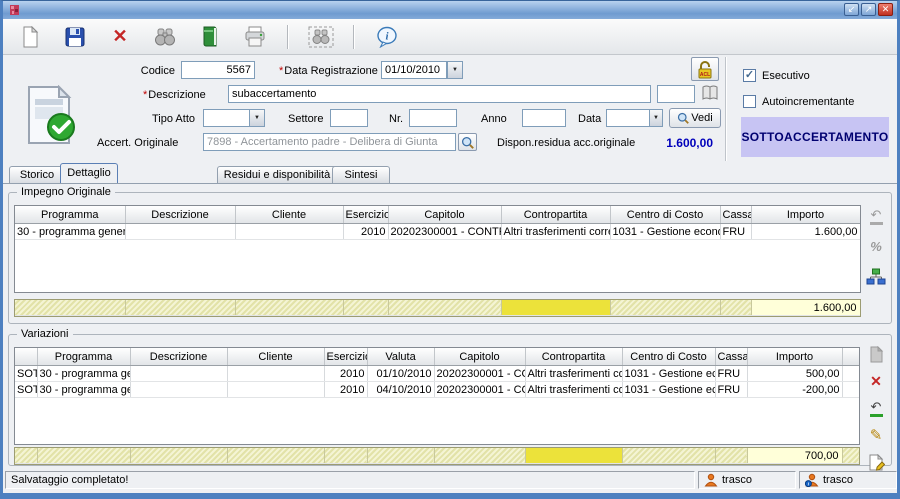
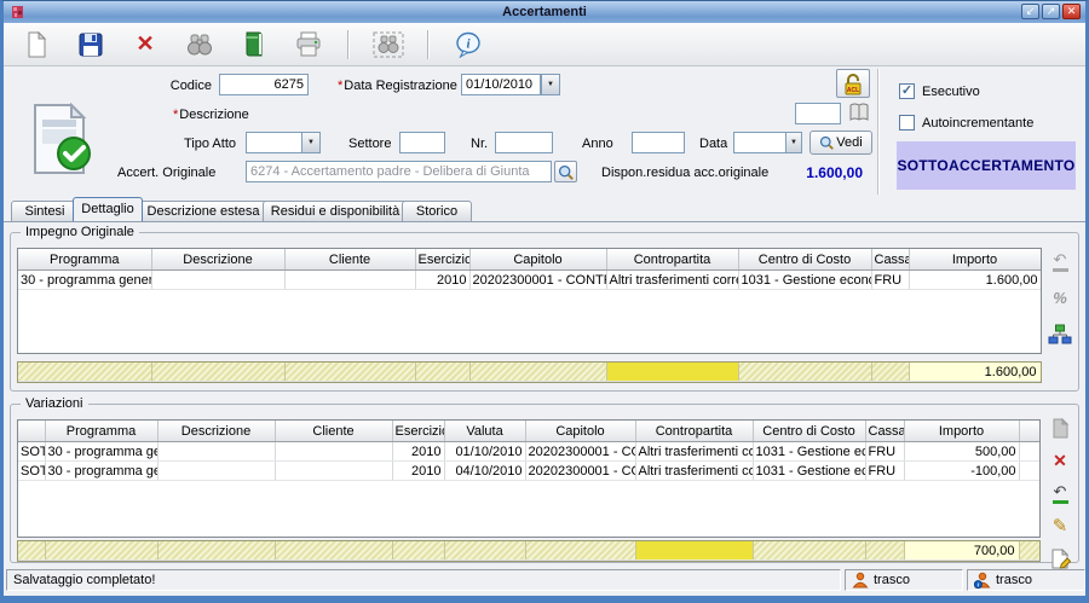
+ Accertamenti
  ↙
  ↗
  ✕
  ✕
  i
  Codice
- 5567
+ 6275
  *Data Registrazione
  01/10/2010
  *Descrizione
- subaccertamento
  Tipo Atto
  Settore
  Nr.
  Anno
  Data
  Vedi
  Accert. Originale
- 7898 - Accertamento padre - Delibera di Giunta
+ 6274 - Accertamento padre - Delibera di Giunta
  Dispon.residua acc.originale
  1.600,00
  ✓
  Esecutivo
  Autoincrementante
  SOTTOACCERTAMENTO
- Storico
+ Sintesi
  Dettaglio
+ Descrizione estesa
  Residui e disponibilità
- Sintesi
+ Storico
  Impegno Originale
  Programma	Descrizione	Cliente	Esercizio	Capitolo	Contropartita	Centro di Costo	Cass	Importo
  30 - programma gener			2010	20202300001 - CONT	Altri trasferimenti corr	1031 - Gestione econ	FRU	1.600,00
  								1.600,00
  ↶
  %
  Variazioni
  	Programma	Descrizione	Cliente	Esercizi	Valuta	Capitolo	Contropartita	Centro di Costo	Cassa	Importo
  SOT	30 - programma ge			2010	01/10/2010	20202300001 - C	Altri trasferimenti co	1031 - Gestione ec	FRU	500,00
- SOT	30 - programma ge			2010	04/10/2010	20202300001 - C	Altri trasferimenti co	1031 - Gestione ec	FRU	-200,00
+ SOT	30 - programma ge			2010	04/10/2010	20202300001 - C	Altri trasferimenti co	1031 - Gestione ec	FRU	-100,00
  										700,00
  ✕
  ↶
  ✎
  Salvataggio completato!
  trasco
  trasco
